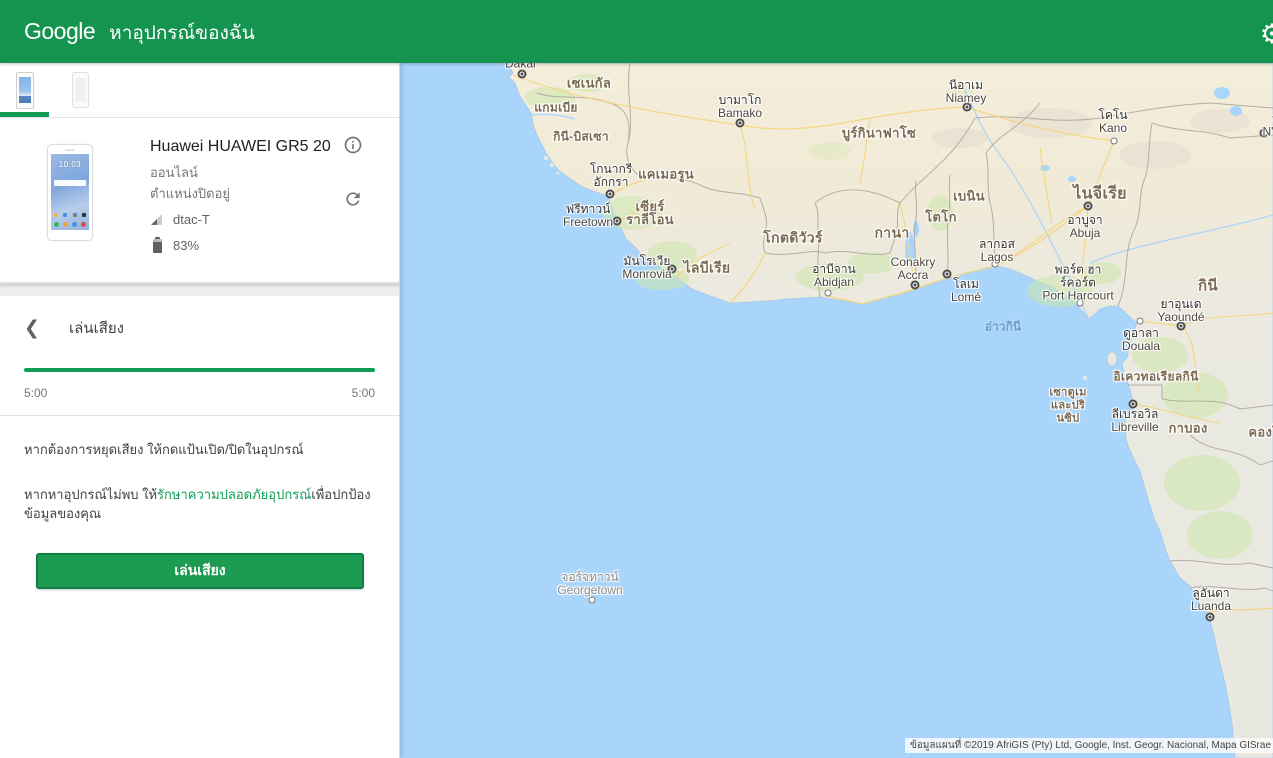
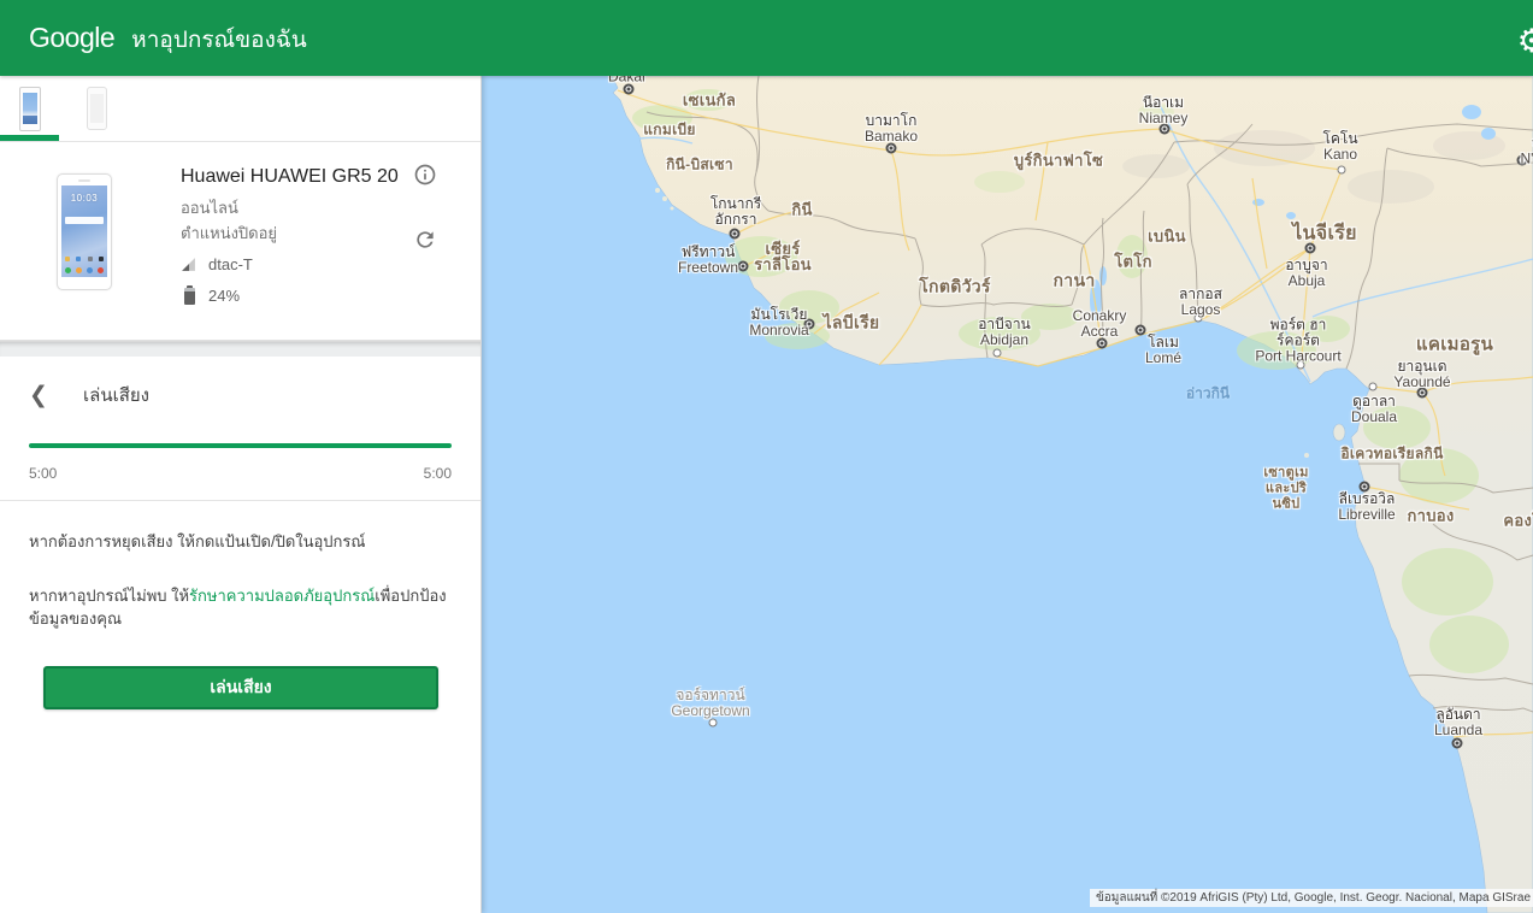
  Google
  หาอุปกรณ์ของฉัน
  ⚙
  10:03
  Huawei HUAWEI GR5 20
  ออนไลน์
  ตำแหน่งปิดอยู่
  dtac-T
- 83%
+ 24%
  ❮
  เล่นเสียง
  5:00
  5:00
  หากต้องการหยุดเสียง ให้กดแป้นเปิด/ปิดในอุปกรณ์
  หากหาอุปกรณ์ไม่พบ ให้รักษาความปลอดภัยอุปกรณ์เพื่อปกป้องข้อมูลของคุณ
  เล่นเสียง
  อ่าวกินี
  เซเนกัล
  แกมเบีย
  กินี-บิสเซา
- แคเมอรูน
+ กินี
  เซียร์
  ราลีโอน
  ไลบีเรีย
  โกตดิวัวร์
  บูร์กินาฟาโซ
  กานา
  โตโก
  เบนิน
  ไนจีเรีย
- กินี
+ แคเมอรูน
  อิเควทอเรียลกินี
  เซาตูเม
  และปริ
  นซิป
  กาบอง
  Dakar
  บามาโก
  Bamako
  นีอาเม
  Niamey
  โคโน
  Kano
  โกนากรี
  อักกรา
  ฟรีทาวน์
  Freetown
  มันโรเวีย
  Monrovia
  อาบีจาน
  Abidjan
  Conakry
  Accra
  โลเม
  Lomé
  ลากอส
  Lagos
  อาบูจา
  Abuja
  พอร์ต ฮา
  ร์คอร์ต
  Port Harcourt
  ดูอาลา
  Douala
  ยาอุนเด
  Yaoundé
  ลีเบรอวิล
  Libreville
  จอร์จทาวน์
  Georgetown
  ลูอันดา
  Luanda
  ข้อมูลแผนที่ ©2019 AfriGIS (Pty) Ltd, Google, Inst. Geogr. Nacional, Mapa GISrae
